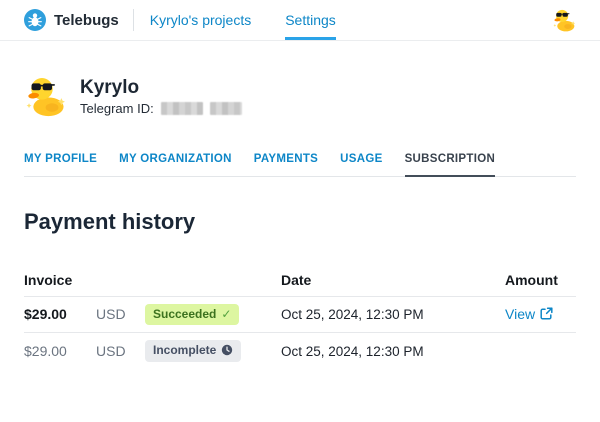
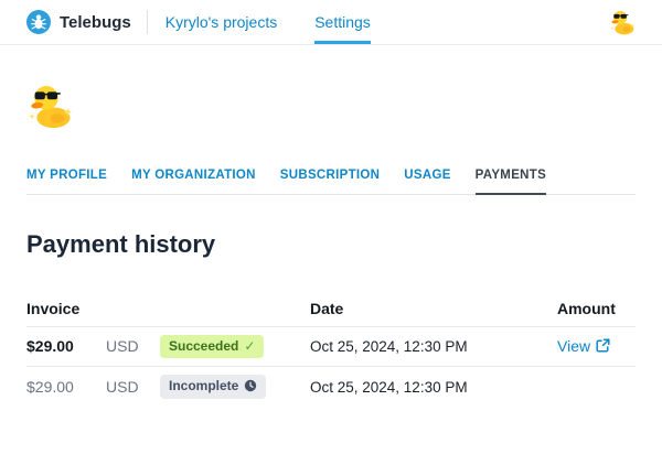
  Telebugs
  Kyrylo's projects
  Settings
- Kyrylo
- Telegram ID:
  MY PROFILE
  MY ORGANIZATION
- PAYMENTS
+ SUBSCRIPTION
  USAGE
- SUBSCRIPTION
+ PAYMENTS
  Payment history
  Invoice
  Date
  Amount
  $29.00
  USD
  Succeeded
  ✓
  Oct 25, 2024, 12:30 PM
  View
  $29.00
  USD
  Incomplete
  Oct 25, 2024, 12:30 PM
